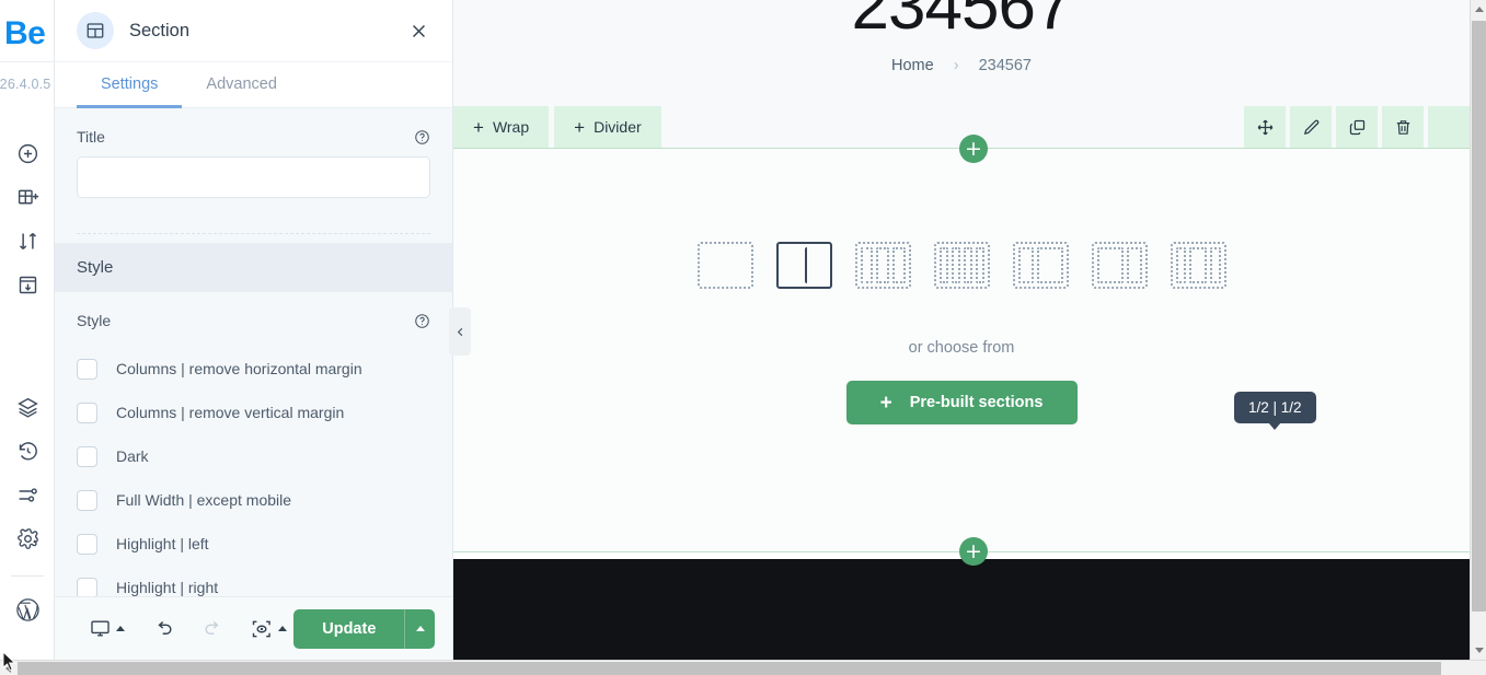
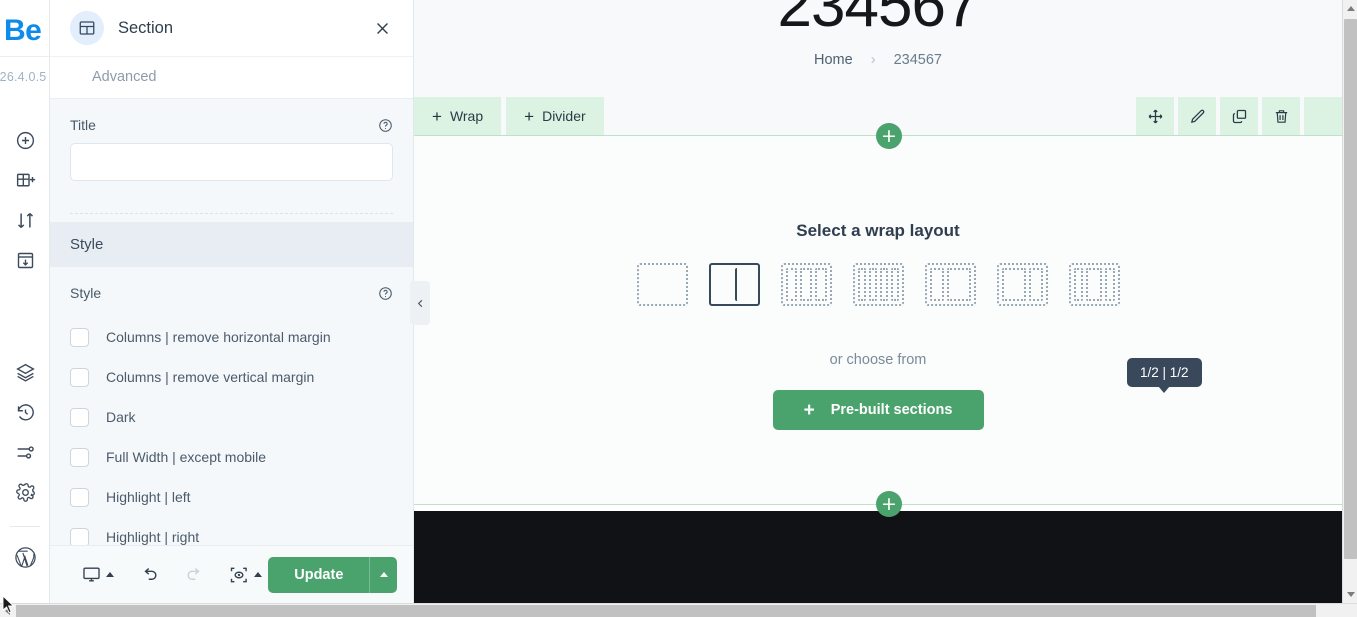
  Be
  26.4.0.5
  Section
- Settings
  Advanced
  Title
  Style
  Style
  Columns | remove horizontal margin
  Columns | remove vertical margin
  Dark
  Full Width | except mobile
  Highlight | left
  Highlight | right
  Update
  234567
  Home › 234567
  +
  Wrap
  +
  Divider
  +
  1/2 | 1/2
+ Select a wrap layout
  or choose from
  +
  Pre-built sections
  +
